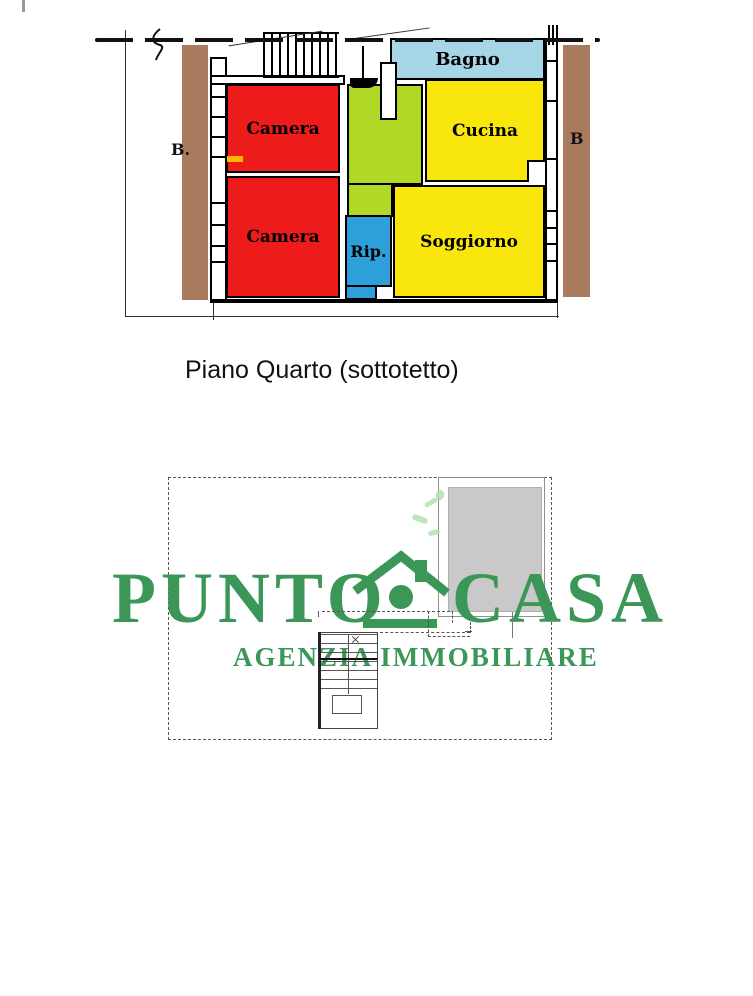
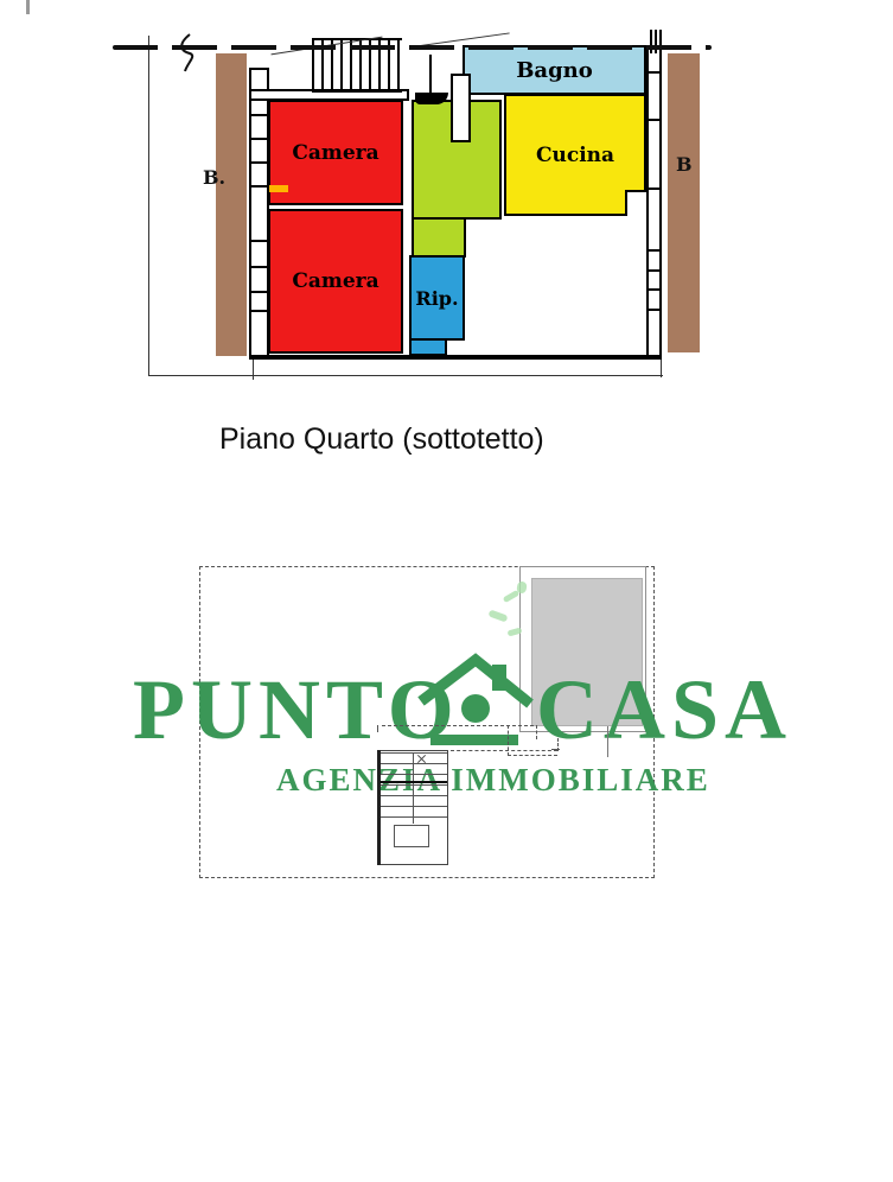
  B.
  B
  Bagno
  Cucina
  Camera
  Camera
  Rip.
- Soggiorno
  Piano Quarto (sottotetto)
  PUNTO
  CASA
  AGEN IMMOBILIARE
